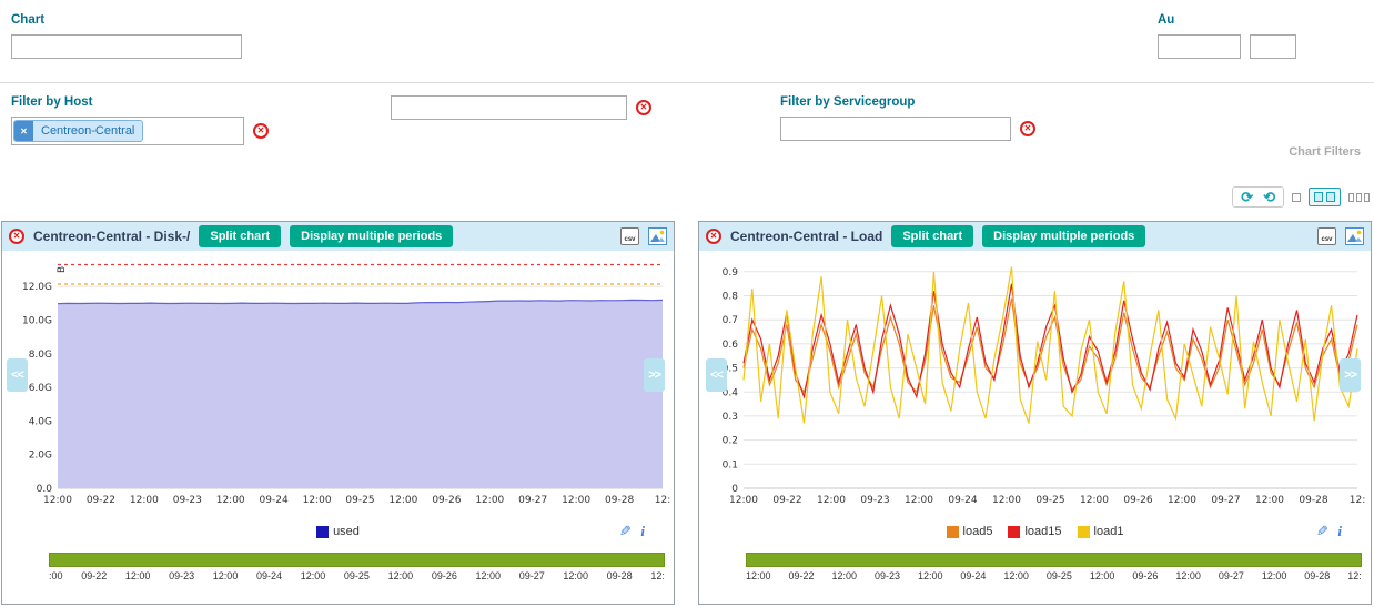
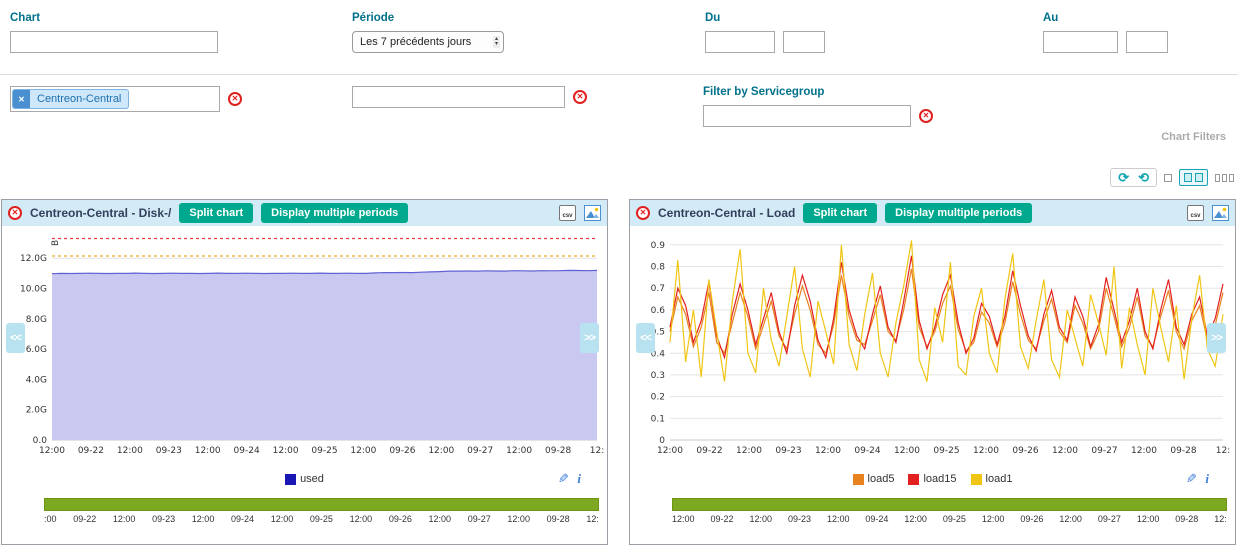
  Chart
+ Période
+ Les 7 précédents jours
+ Du
  Au
- Filter by Host
  ✕
  Centreon-Central
  ✕
  ✕
  Filter by Servicegroup
  ✕
  Chart Filters
  ⟳
  ⟲
  ✕
  Centreon-Central - Disk-/
  Split chart
  Display multiple periods
  0.0
  2.0G
  4.0G
  6.0G
  8.0G
  10.0G
  12.0G
  12:00
  09-22
  12:00
  09-23
  12:00
  09-24
  12:00
  09-25
  12:00
  09-26
  12:00
  09-27
  12:00
  09-28
  12:
  <<
  >>
  used
  i
  :00
  09-22
  12:00
  09-23
  12:00
  09-24
  12:00
  09-25
  12:00
  09-26
  12:00
  09-27
  12:00
  09-28
  12:
  ✕
  Centreon-Central - Load
  Split chart
  Display multiple periods
  0
  0.1
  0.2
  0.3
  0.4
  0.6
  0.7
  0.8
  0.9
  12:00
  09-22
  12:00
  09-23
  12:00
  09-24
  12:00
  09-25
  12:00
  09-26
  12:00
  09-27
  12:00
  09-28
  12:
  <<
  >>
  load5
  load15
  load1
  i
  12:00
  09-22
  12:00
  09-23
  12:00
  09-24
  12:00
  09-25
  12:00
  09-26
  12:00
  09-27
  12:00
  09-28
  12:
